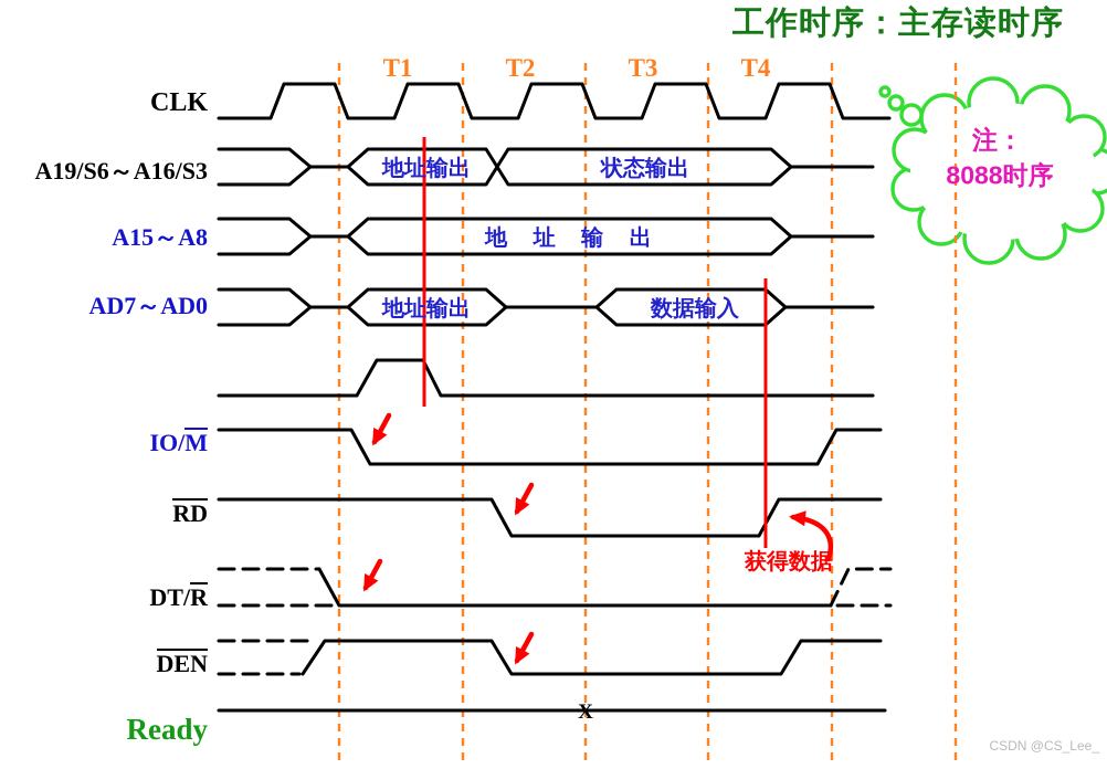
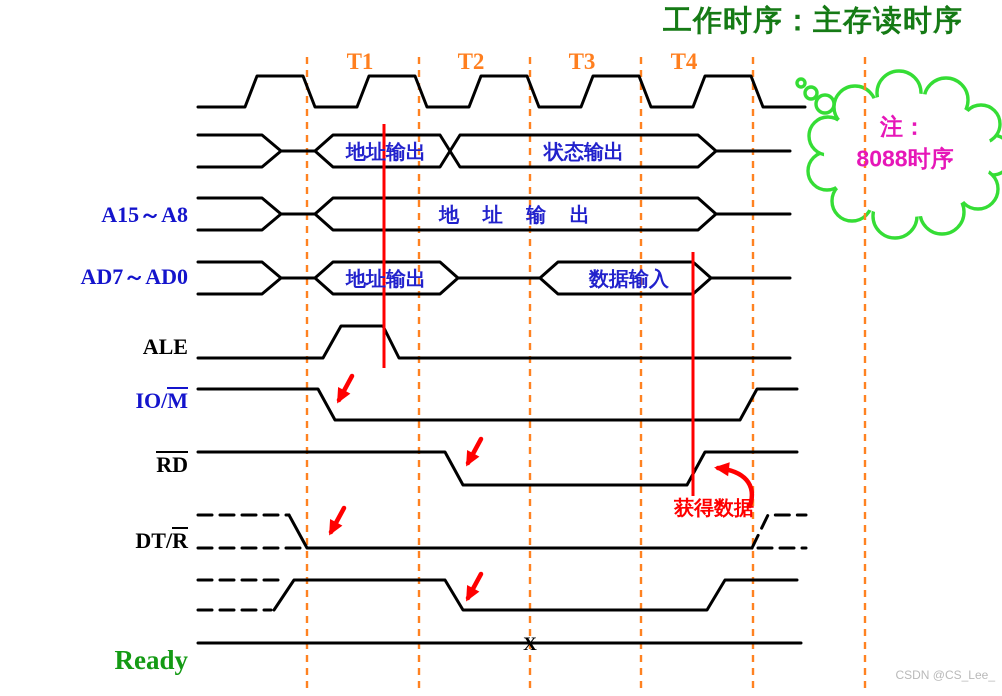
  X
  工作时序：主存读时序
  T1
  T2
  T3
  T4
- CLK
- A19/S6～A16/S3
  A15～A8
  AD7～AD0
+ ALE
  IO/M
  RD
  DT/R
- DEN
  Ready
  地址输出
  状态输出
  地 址 输 出
  地址输出
  数据输入
  获得数据
  注：
  8088时序
  CSDN @CS_Lee_
